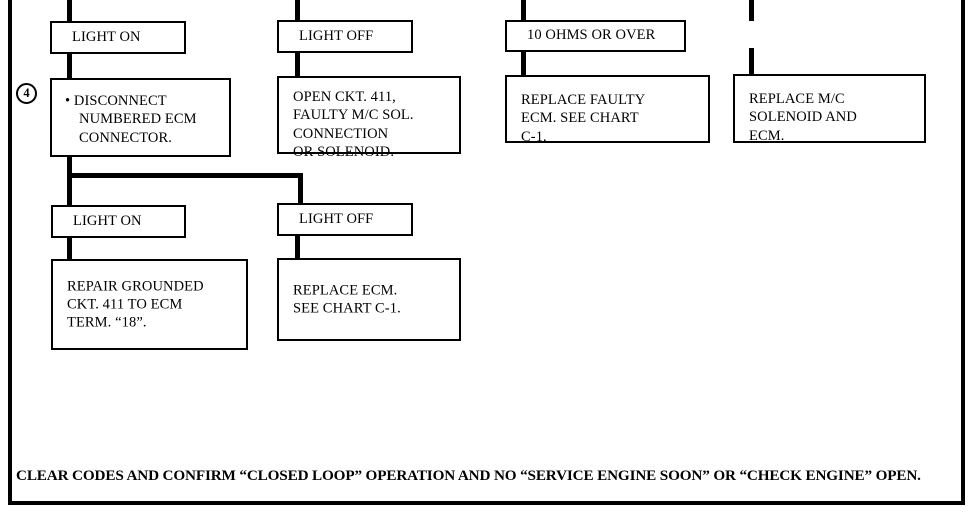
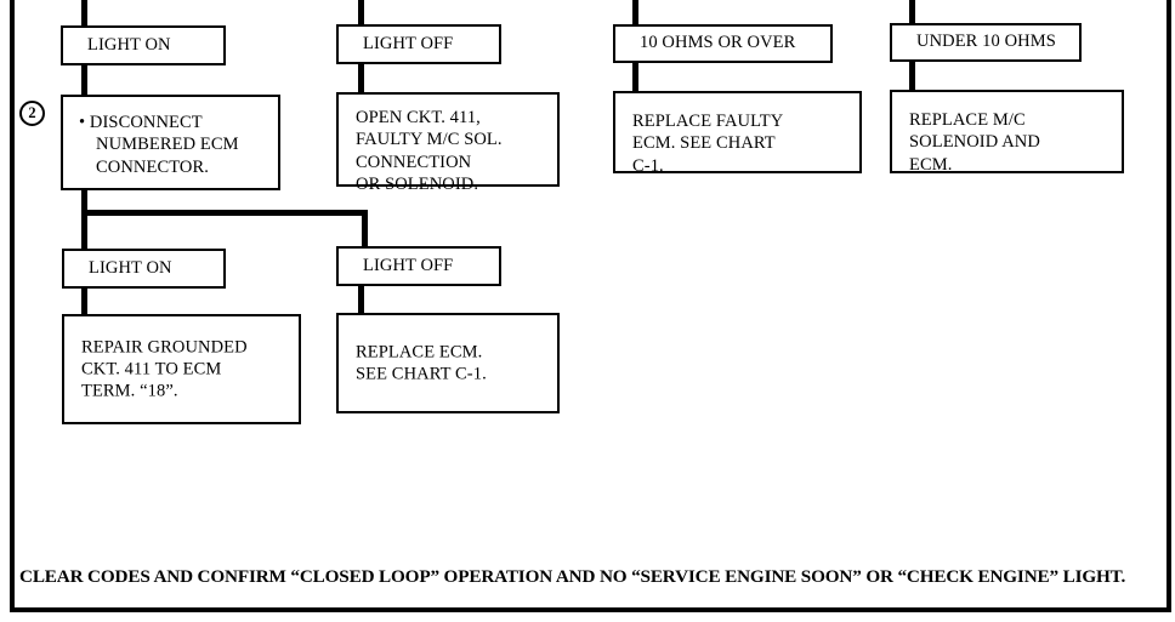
- 4
+ 2
  LIGHT ON
  • DISCONNECT
  NUMBERED ECM
  CONNECTOR.
  LIGHT OFF
  OPEN CKT. 411,
  FAULTY M/C SOL.
  CONNECTION
  OR SOLENOID.
  10 OHMS OR OVER
  REPLACE FAULTY
  ECM. SEE CHART
  C-1.
+ UNDER 10 OHMS
  REPLACE M/C
  SOLENOID AND
  ECM.
  LIGHT ON
  REPAIR GROUNDED
  CKT. 411 TO ECM
  TERM. “18”.
  LIGHT OFF
  REPLACE ECM.
  SEE CHART C-1.
- CLEAR CODES AND CONFIRM “CLOSED LOOP” OPERATION AND NO “SERVICE ENGINE SOON” OR “CHECK ENGINE” OPEN.
+ CLEAR CODES AND CONFIRM “CLOSED LOOP” OPERATION AND NO “SERVICE ENGINE SOON” OR “CHECK ENGINE” LIGHT.
